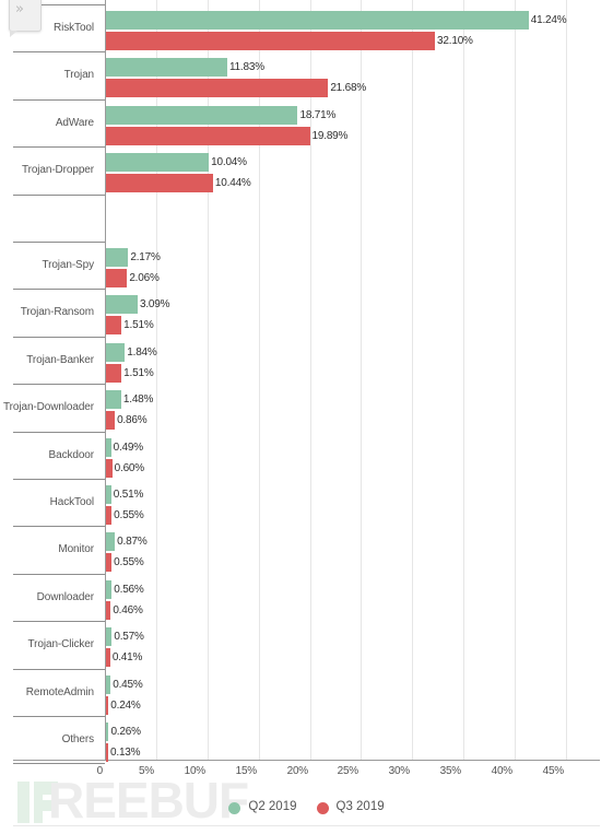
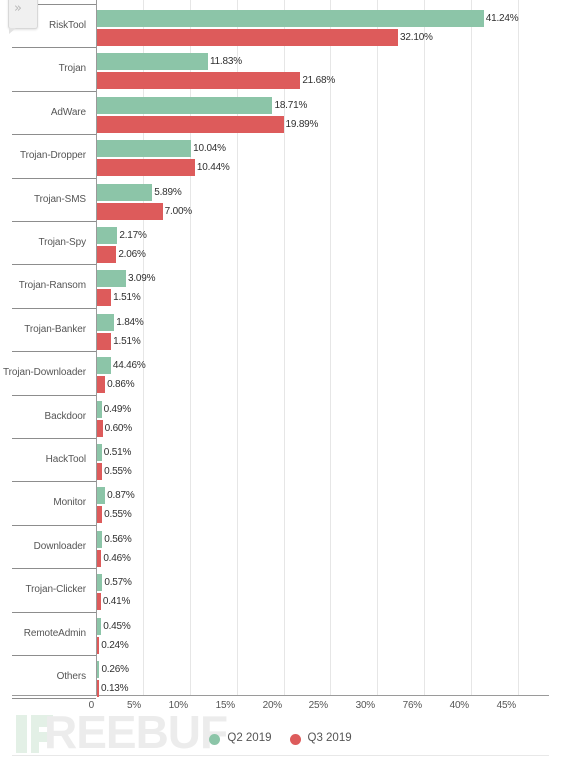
  »
  REEBUF
  0
  5%
  10%
  15%
  20%
  25%
  30%
- 35%
+ 76%
  40%
  45%
  RiskTool
  41.24%
  32.10%
  Trojan
  11.83%
  21.68%
  AdWare
  18.71%
  19.89%
  Trojan-Dropper
  10.04%
  10.44%
+ Trojan-SMS
+ 5.89%
+ 7.00%
  Trojan-Spy
  2.17%
  2.06%
  Trojan-Ransom
  3.09%
  1.51%
  Trojan-Banker
  1.84%
  1.51%
  Trojan-Downloader
- 1.48%
+ 44.46%
  0.86%
  Backdoor
  0.49%
  0.60%
  HackTool
  0.51%
  0.55%
  Monitor
  0.87%
  0.55%
  Downloader
  0.56%
  0.46%
  Trojan-Clicker
  0.57%
  0.41%
  RemoteAdmin
  0.45%
  0.24%
  Others
  0.26%
  0.13%
  Q2 2019
  Q3 2019
